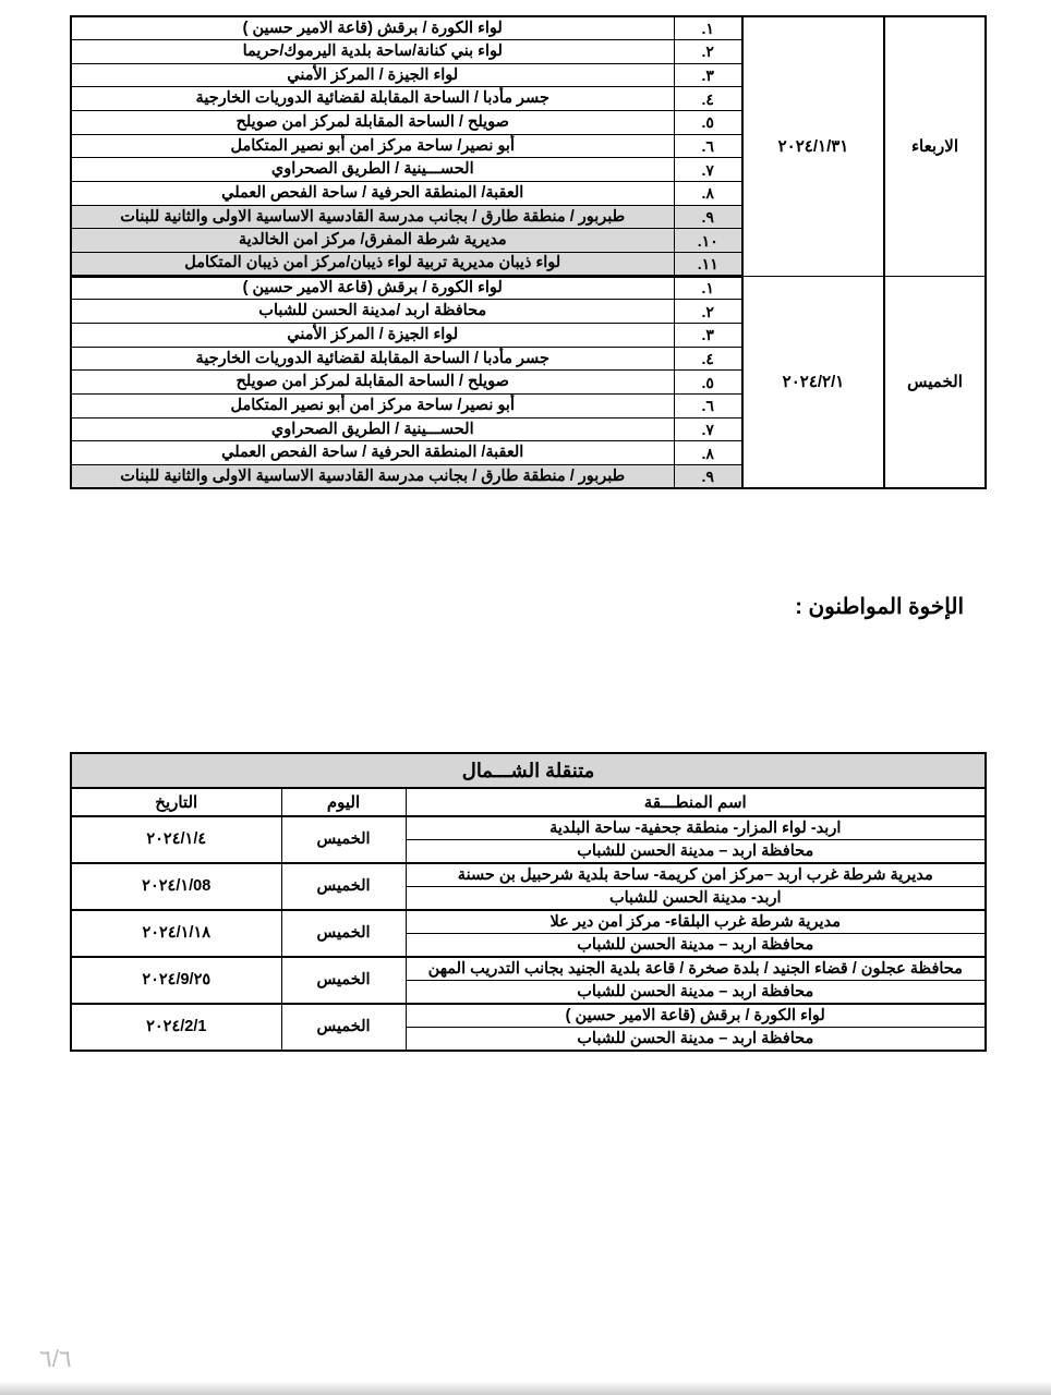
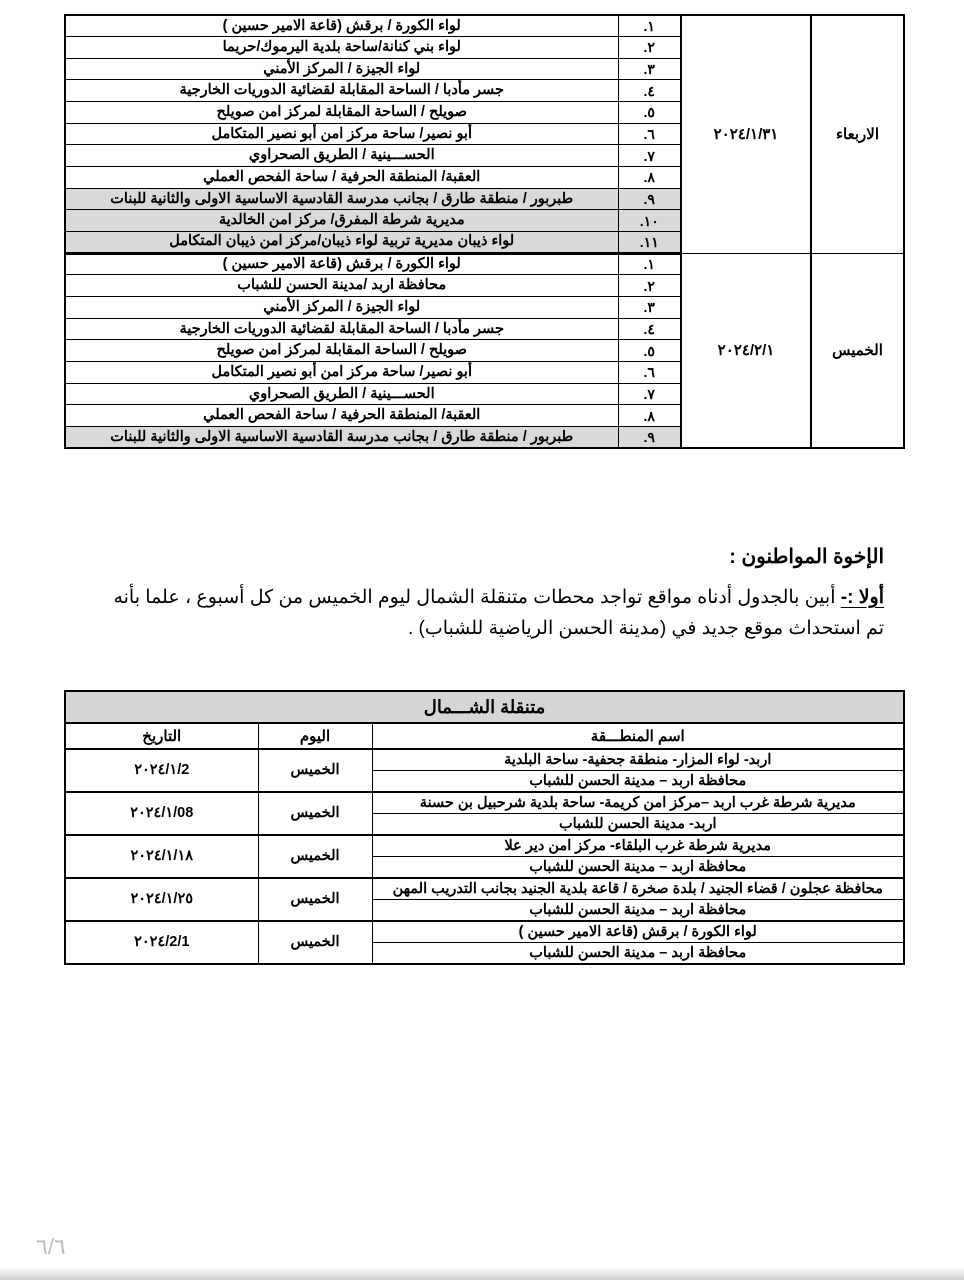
  لواء الكورة / برقش (قاعة الامير حسين )	١.	٢٠٢٤/١/٣١	الاربعاء
  لواء بني كنانة/ساحة بلدية اليرموك/حريما	٢.
  لواء الجيزة / المركز الأمني	٣.
  جسر مأدبا / الساحة المقابلة لقضائية الدوريات الخارجية	٤.
  صويلح / الساحة المقابلة لمركز امن صويلح	٥.
  أبو نصير/ ساحة مركز امن أبو نصير المتكامل	٦.
  الحســـينية / الطريق الصحراوي	٧.
  العقبة/ المنطقة الحرفية / ساحة الفحص العملي	٨.
  طبربور / منطقة طارق / بجانب مدرسة القادسية الاساسية الاولى والثانية للبنات	٩.
  مديرية شرطة المفرق/ مركز امن الخالدية	١٠.
  لواء ذيبان مديرية تربية لواء ذيبان/مركز امن ذيبان المتكامل	١١.
  لواء الكورة / برقش (قاعة الامير حسين )	١.	٢٠٢٤/٢/١	الخميس
  محافظة اربد /مدينة الحسن للشباب	٢.
  لواء الجيزة / المركز الأمني	٣.
  جسر مأدبا / الساحة المقابلة لقضائية الدوريات الخارجية	٤.
  صويلح / الساحة المقابلة لمركز امن صويلح	٥.
  أبو نصير/ ساحة مركز امن أبو نصير المتكامل	٦.
  الحســـينية / الطريق الصحراوي	٧.
  العقبة/ المنطقة الحرفية / ساحة الفحص العملي	٨.
  طبربور / منطقة طارق / بجانب مدرسة القادسية الاساسية الاولى والثانية للبنات	٩.
  الإخوة المواطنون :
+ أولا :- أبين بالجدول أدناه مواقع تواجد محطات متنقلة الشمال ليوم الخميس من كل أسبوع ، علما بأنه
+ تم استحداث موقع جديد في (مدينة الحسن الرياضية للشباب) .
  متنقلة الشـــمال
  التاريخ	اليوم	اسم المنطـــقة
- ٢٠٢٤/١/٤	الخميس	اربد- لواء المزار- منطقة جحفية- ساحة البلدية
+ ٢٠٢٤/١/2	الخميس	اربد- لواء المزار- منطقة جحفية- ساحة البلدية
  محافظة اربد – مدينة الحسن للشباب
  ٢٠٢٤/١/08	الخميس	مديرية شرطة غرب اربد –مركز امن كريمة- ساحة بلدية شرحبيل بن حسنة
  اربد- مدينة الحسن للشباب
  ٢٠٢٤/١/١٨	الخميس	مديرية شرطة غرب البلقاء- مركز امن دير علا
  محافظة اربد – مدينة الحسن للشباب
- ٢٠٢٤/9/٢٥	الخميس	محافظة عجلون / قضاء الجنيد / بلدة صخرة / قاعة بلدية الجنيد بجانب التدريب المهن
+ ٢٠٢٤/١/٢٥	الخميس	محافظة عجلون / قضاء الجنيد / بلدة صخرة / قاعة بلدية الجنيد بجانب التدريب المهن
  محافظة اربد – مدينة الحسن للشباب
  ٢٠٢٤/2/1	الخميس	لواء الكورة / برقش (قاعة الامير حسين )
  محافظة اربد – مدينة الحسن للشباب
  ٦/٦
